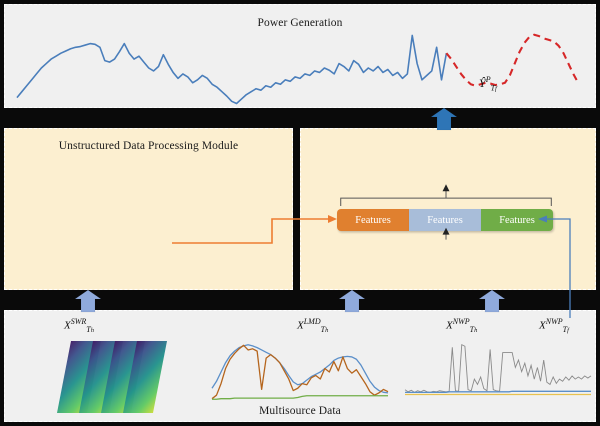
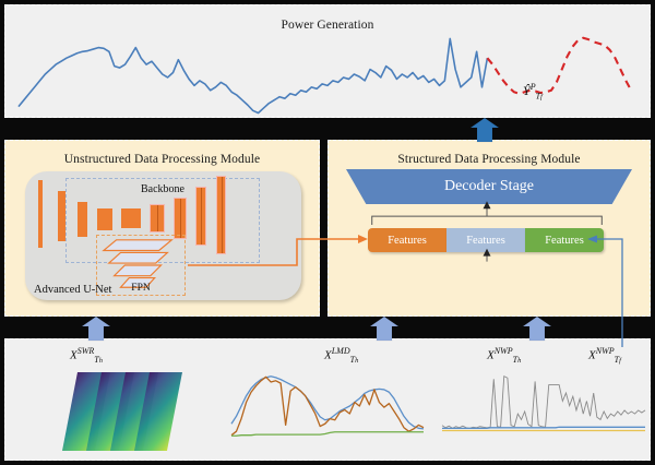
  Power Generation
  ŶPT
  Unstructured Data Processing Module
+ Backbone
+ FPN
+ Advanced U-Net
+ Structured Data Processing Module
+ Decoder Stage
  Features
  Features
  Features
- Multisource Data
  XSWRT
  XLMDT
  XNWPT
  XNWPT
